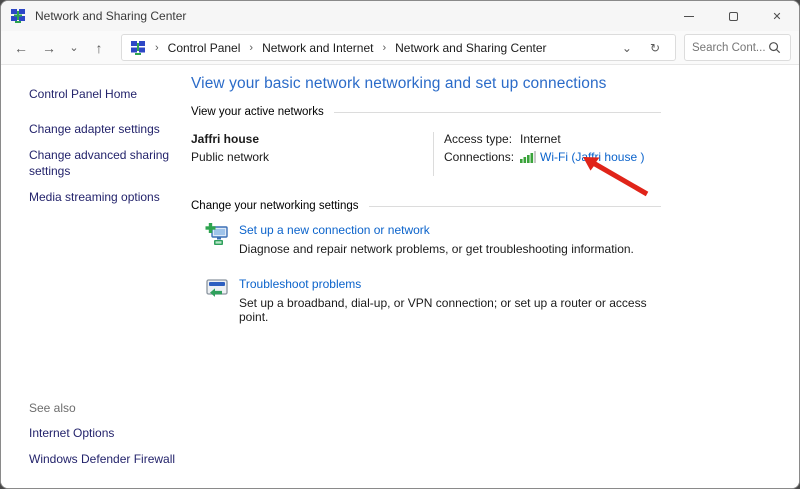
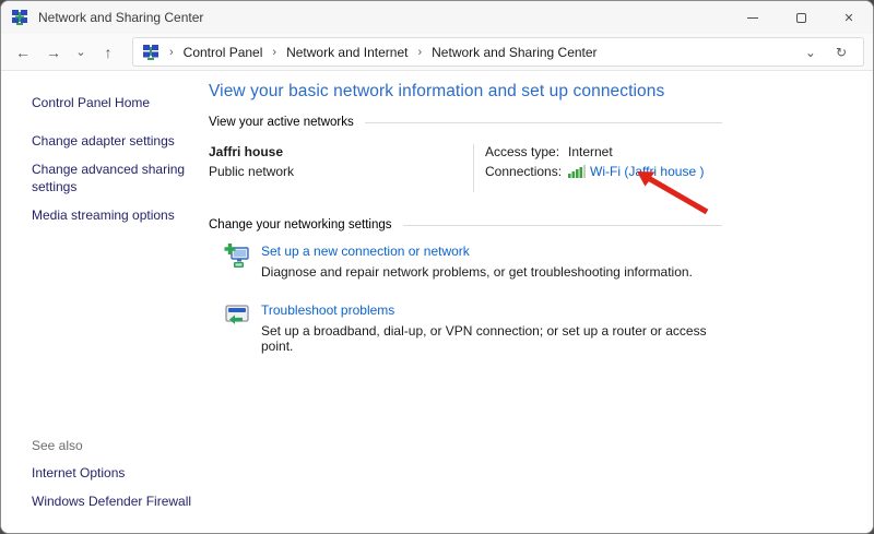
  Network and Sharing Center
  ✕
  ←
  →
  ⌄
  ↑
  ›
  Control Panel
  ›
  Network and Internet
  ›
  Network and Sharing Center
  ⌄
  ↻
- Search Cont...
  Control Panel Home
  Change adapter settings
  Change advanced sharing settings
  Media streaming options
  See also
  Internet Options
  Windows Defender Firewall
- View your basic network networking and set up connections
+ View your basic network information and set up connections
  View your active networks
  Jaffri house
  Public network
  Access type:
  Internet
  Connections:
  Wi-Fi (Jaffri house )
  Change your networking settings
  Set up a new connection or network
  Diagnose and repair network problems, or get troubleshooting information.
  Troubleshoot problems
  Set up a broadband, dial-up, or VPN connection; or set up a router or access point.
